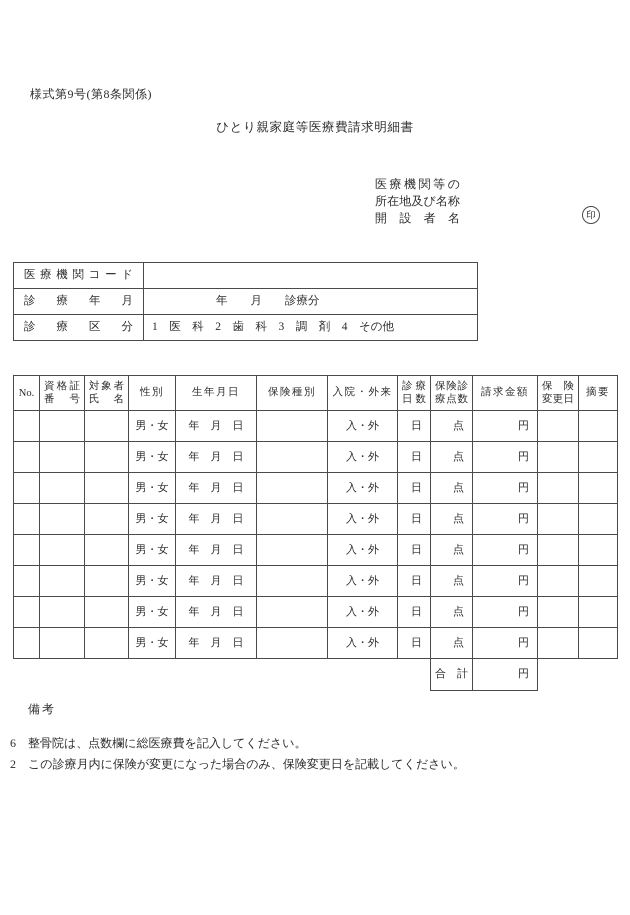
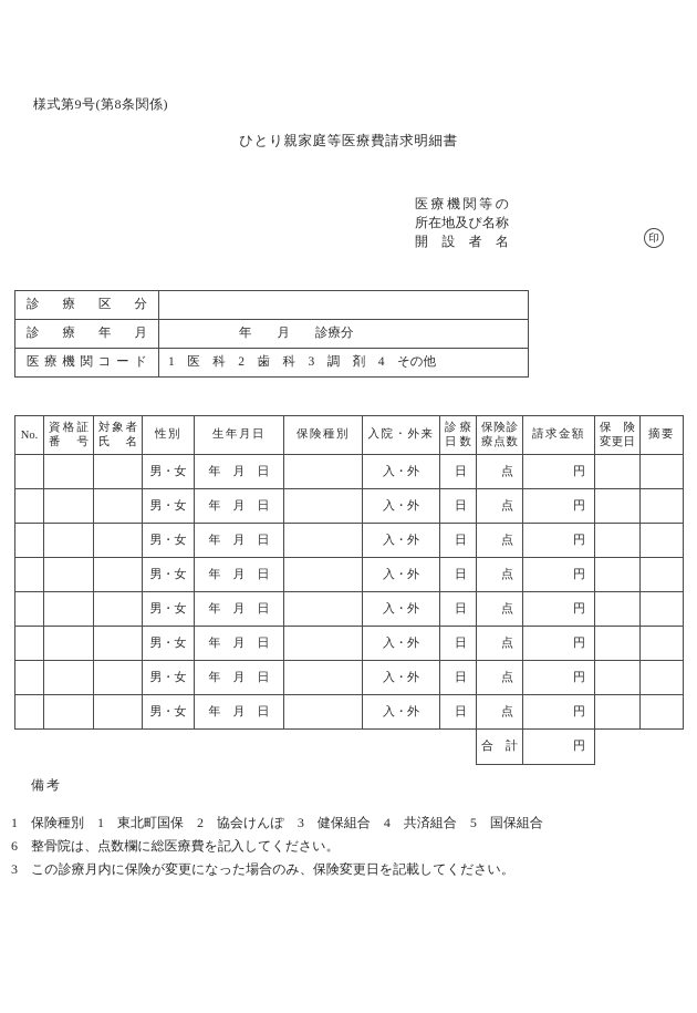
  様式第9号(第8条関係)
  ひとり親家庭等医療費請求明細書
  医療機関等の
  所在地及び名称
  開設者名
  印
- 医療機関コード
+ 診療区分
  診療年月	年 月 診療分
- 診療区分	1 医 科 2 歯 科 3 調 剤 4 その他
+ 医療機関コード	1 医 科 2 歯 科 3 調 剤 4 その他
  No.	資格証 番 号	対象者 氏 名	性別	生年月日	保険種別	入院・外来	診療 日数	保険診 療点数	請求金額	保 険 変更日	摘要
  			男・女	年 月 日		入・外	日	点	円
  			男・女	年 月 日		入・外	日	点	円
  			男・女	年 月 日		入・外	日	点	円
  			男・女	年 月 日		入・外	日	点	円
  			男・女	年 月 日		入・外	日	点	円
  			男・女	年 月 日		入・外	日	点	円
  			男・女	年 月 日		入・外	日	点	円
  			男・女	年 月 日		入・外	日	点	円
  合 計
  円
  備考
+ 1 保険種別 1 東北町国保 2 協会けんぽ 3 健保組合 4 共済組合 5 国保組合
  6 整骨院は、点数欄に総医療費を記入してください。
- 2 この診療月内に保険が変更になった場合のみ、保険変更日を記載してください。
+ 3 この診療月内に保険が変更になった場合のみ、保険変更日を記載してください。
